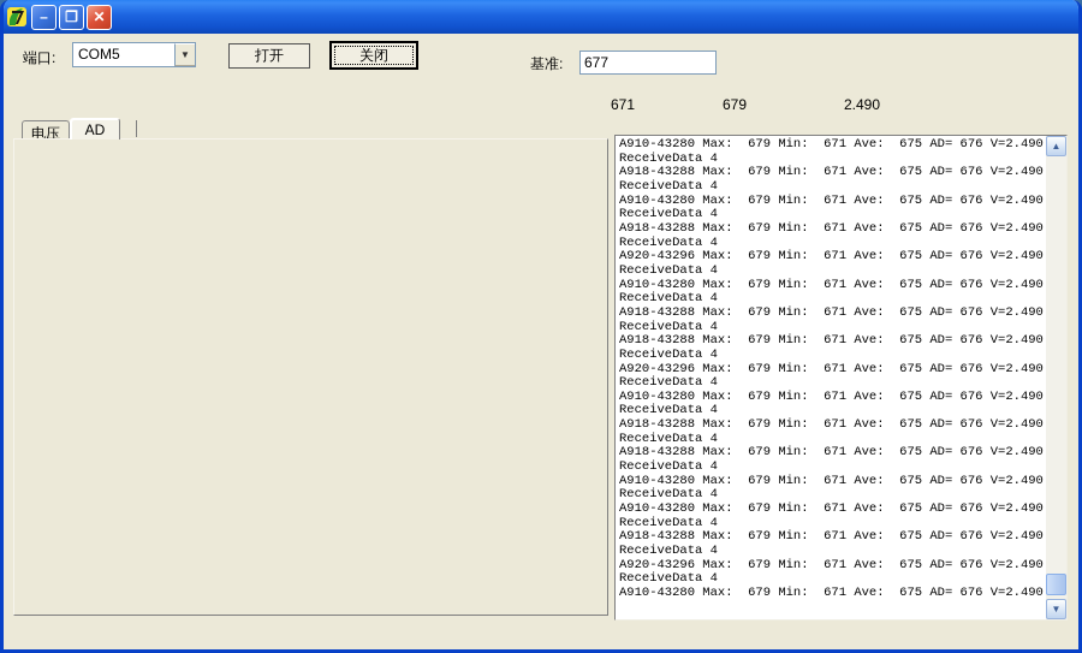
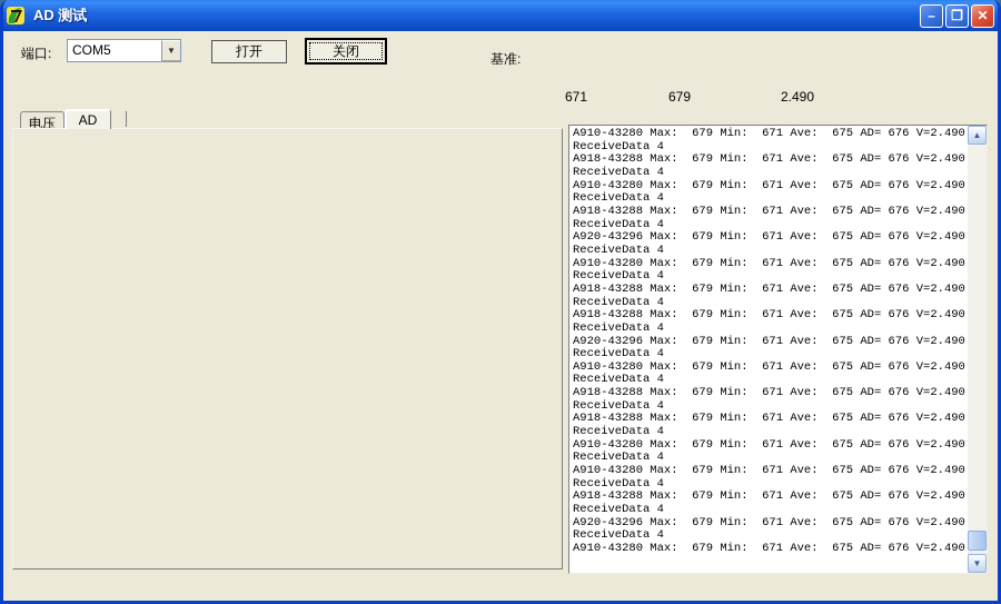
+ AD 测试
  –
  ❐
  ✕
  端口:
  COM5
  ▼
  打开
  关闭
  基准:
- 677
  671
  679
  2.490
  电压
  AD
  A910-43280 Max: 679 Min: 671 Ave: 675 AD= 676 V=2.490
  ReceiveData 4
  A918-43288 Max: 679 Min: 671 Ave: 675 AD= 676 V=2.490
  ReceiveData 4
  A910-43280 Max: 679 Min: 671 Ave: 675 AD= 676 V=2.490
  ReceiveData 4
  A918-43288 Max: 679 Min: 671 Ave: 675 AD= 676 V=2.490
  ReceiveData 4
  A920-43296 Max: 679 Min: 671 Ave: 675 AD= 676 V=2.490
  ReceiveData 4
  A910-43280 Max: 679 Min: 671 Ave: 675 AD= 676 V=2.490
  ReceiveData 4
  A918-43288 Max: 679 Min: 671 Ave: 675 AD= 676 V=2.490
  ReceiveData 4
  A918-43288 Max: 679 Min: 671 Ave: 675 AD= 676 V=2.490
  ReceiveData 4
  A920-43296 Max: 679 Min: 671 Ave: 675 AD= 676 V=2.490
  ReceiveData 4
  A910-43280 Max: 679 Min: 671 Ave: 675 AD= 676 V=2.490
  ReceiveData 4
  A918-43288 Max: 679 Min: 671 Ave: 675 AD= 676 V=2.490
  ReceiveData 4
  A918-43288 Max: 679 Min: 671 Ave: 675 AD= 676 V=2.490
  ReceiveData 4
  A910-43280 Max: 679 Min: 671 Ave: 675 AD= 676 V=2.490
  ReceiveData 4
  A910-43280 Max: 679 Min: 671 Ave: 675 AD= 676 V=2.490
  ReceiveData 4
  A918-43288 Max: 679 Min: 671 Ave: 675 AD= 676 V=2.490
  ReceiveData 4
  A920-43296 Max: 679 Min: 671 Ave: 675 AD= 676 V=2.490
  ReceiveData 4
  A910-43280 Max: 679 Min: 671 Ave: 675 AD= 676 V=2.490
  ▲
  ▼
